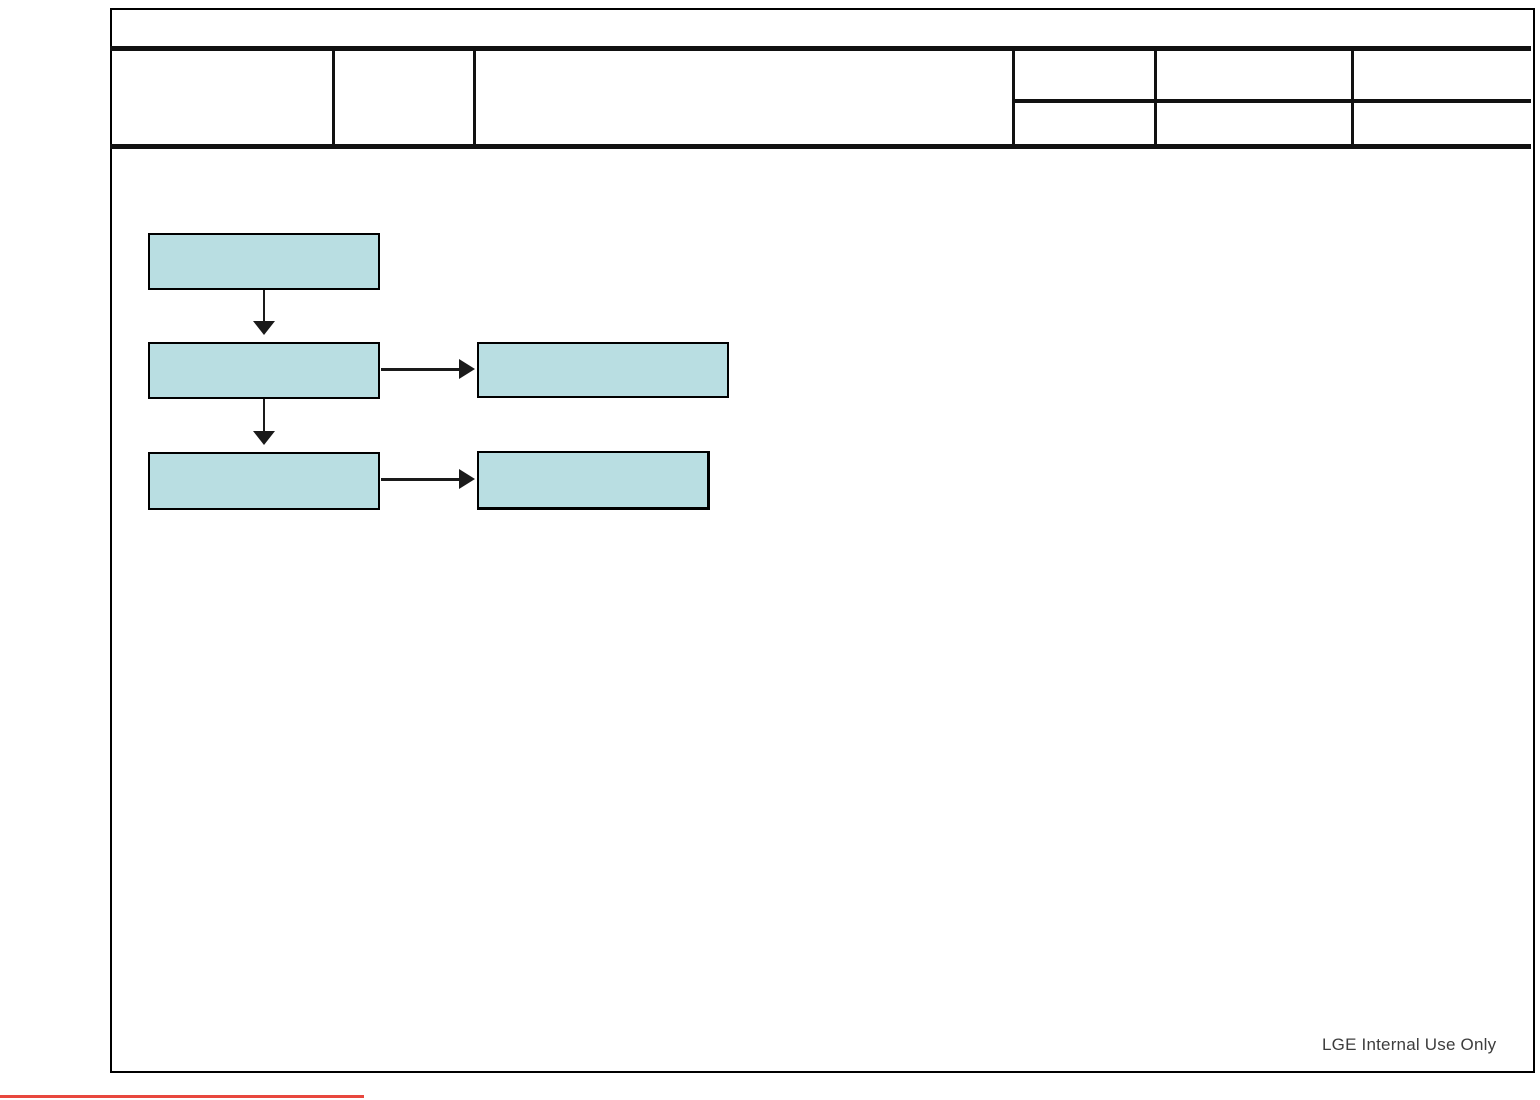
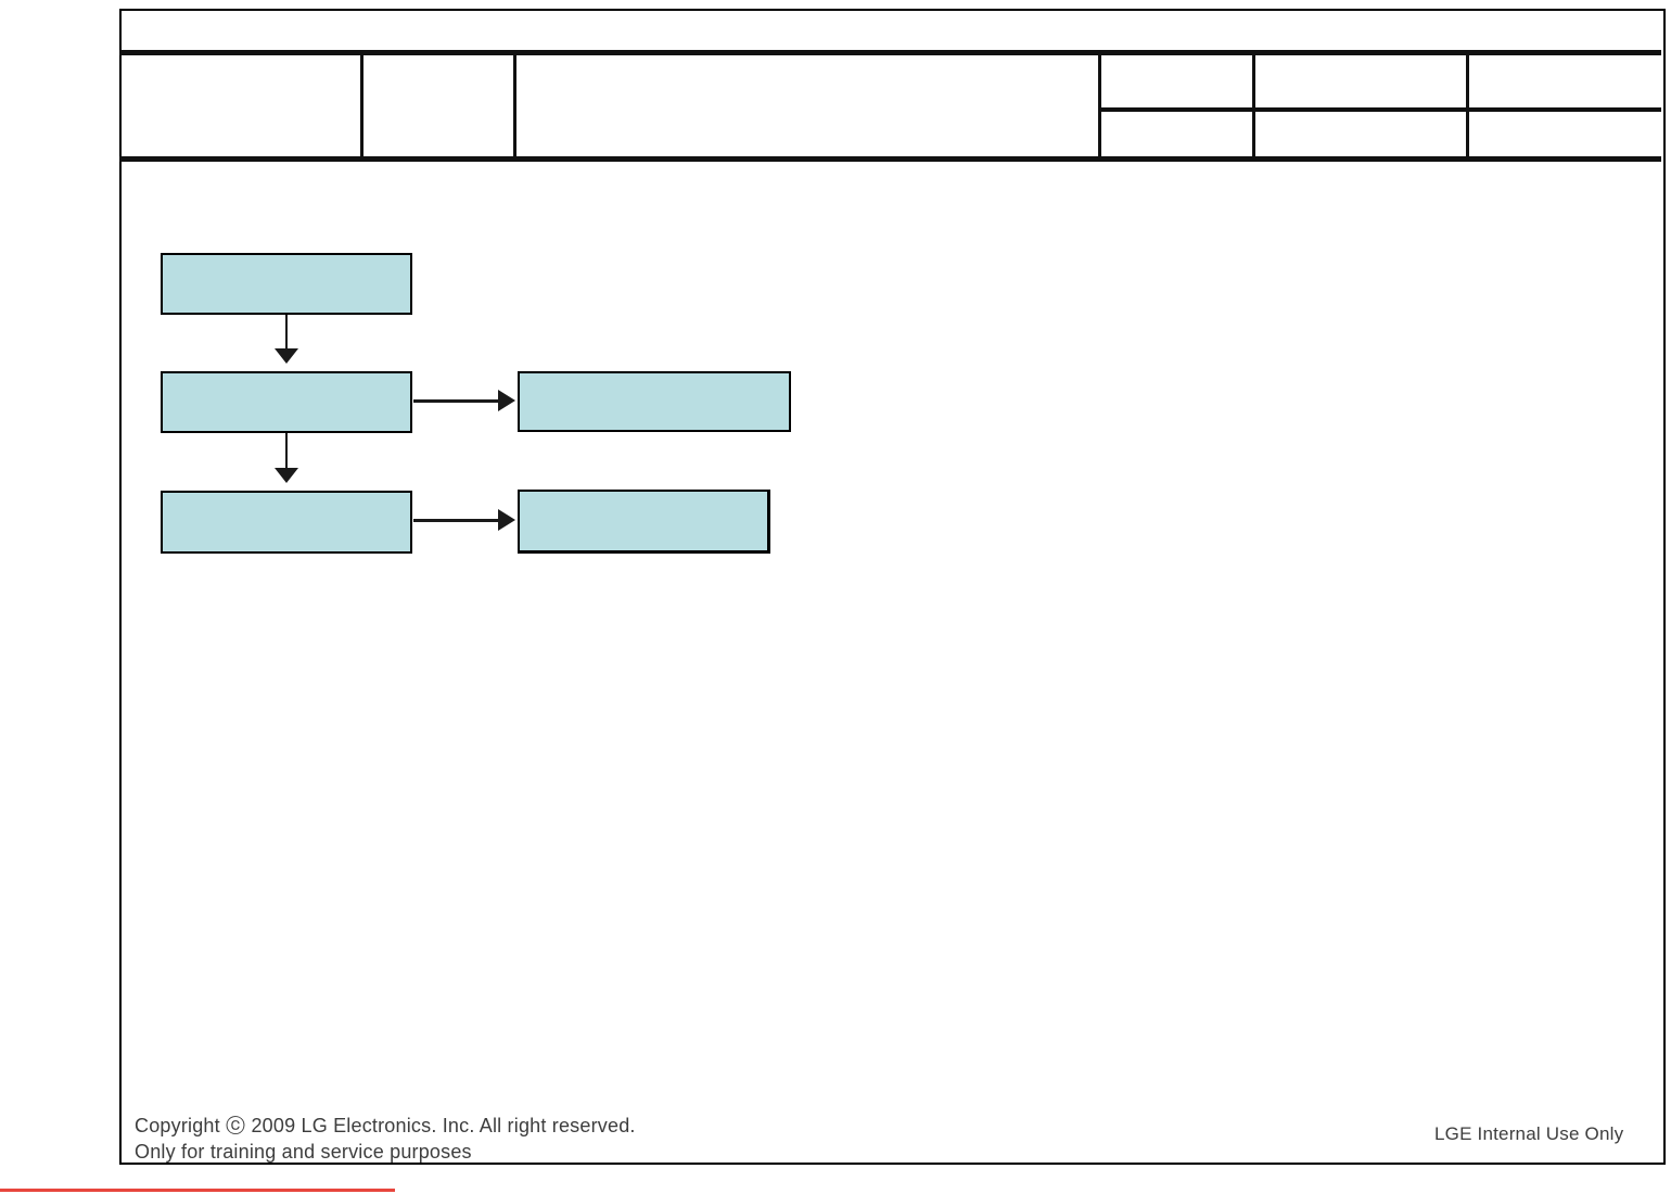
+ Copyright ⓒ 2009 LG Electronics. Inc. All right reserved.
+ Only for training and service purposes
  LGE Internal Use Only
